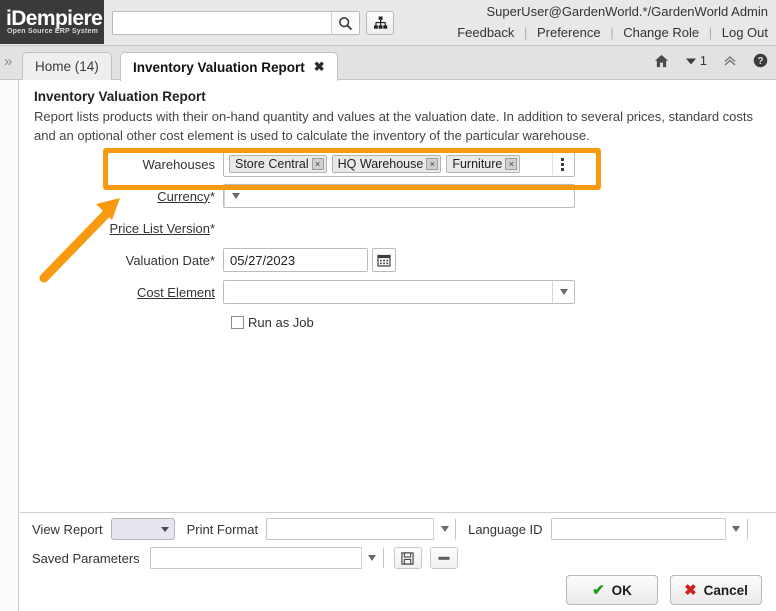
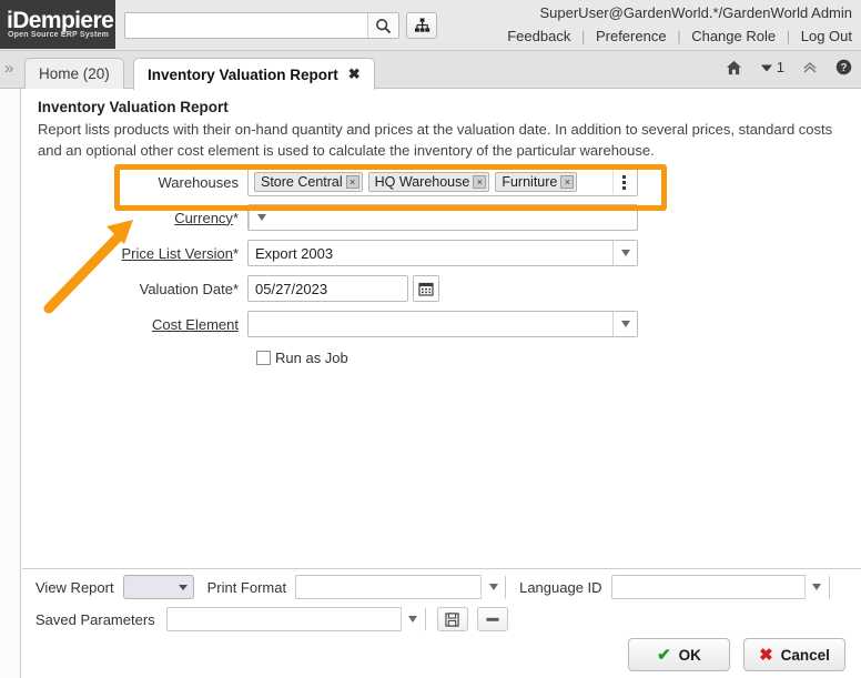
  iDempiere
  SuperUser@GardenWorld.*/GardenWorld Admin
  Feedback | Preference | Change Role | Log Out
  »
- Home (14)
+ Home (20)
  Inventory Valuation Report
  ✖
  1
  ?
  Inventory Valuation Report
- Report lists products with their on-hand quantity and values at the valuation date. In addition to several prices, standard costs and an optional other cost element is used to calculate the inventory of the particular warehouse.
+ Report lists products with their on-hand quantity and prices at the valuation date. In addition to several prices, standard costs and an optional other cost element is used to calculate the inventory of the particular warehouse.
  Warehouses
  Store Central
  ×
  HQ Warehouse
  ×
  Furniture
  ×
  Currency
  *
  Price List Version
  *
+ Export 2003
  Valuation Date
  *
  05/27/2023
  Cost Element
  Run as Job
  View Report
  Print Format
  Language ID
  Saved Parameters
  ✔
  OK
  ✖
  Cancel
